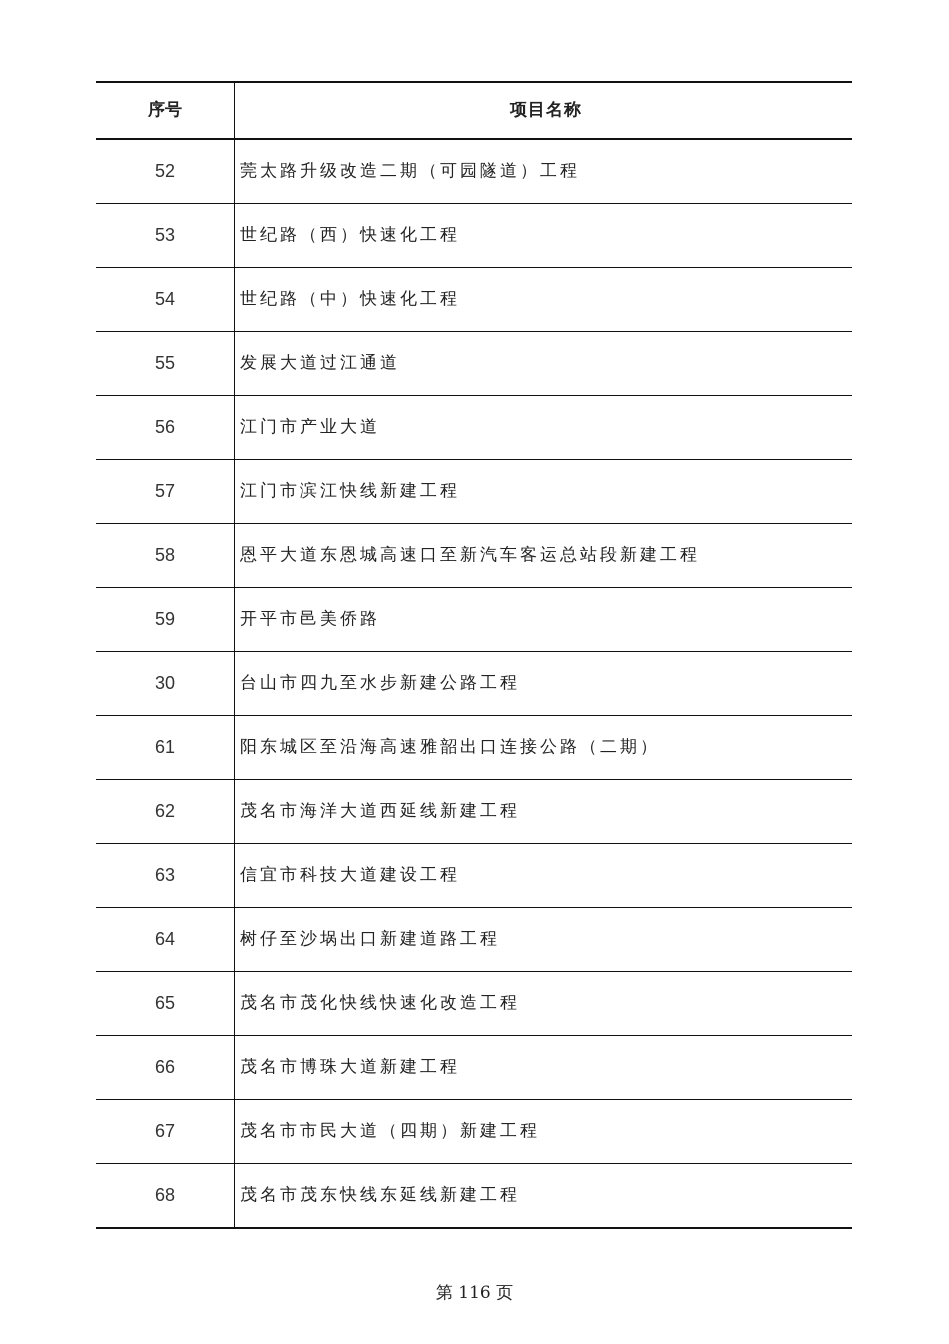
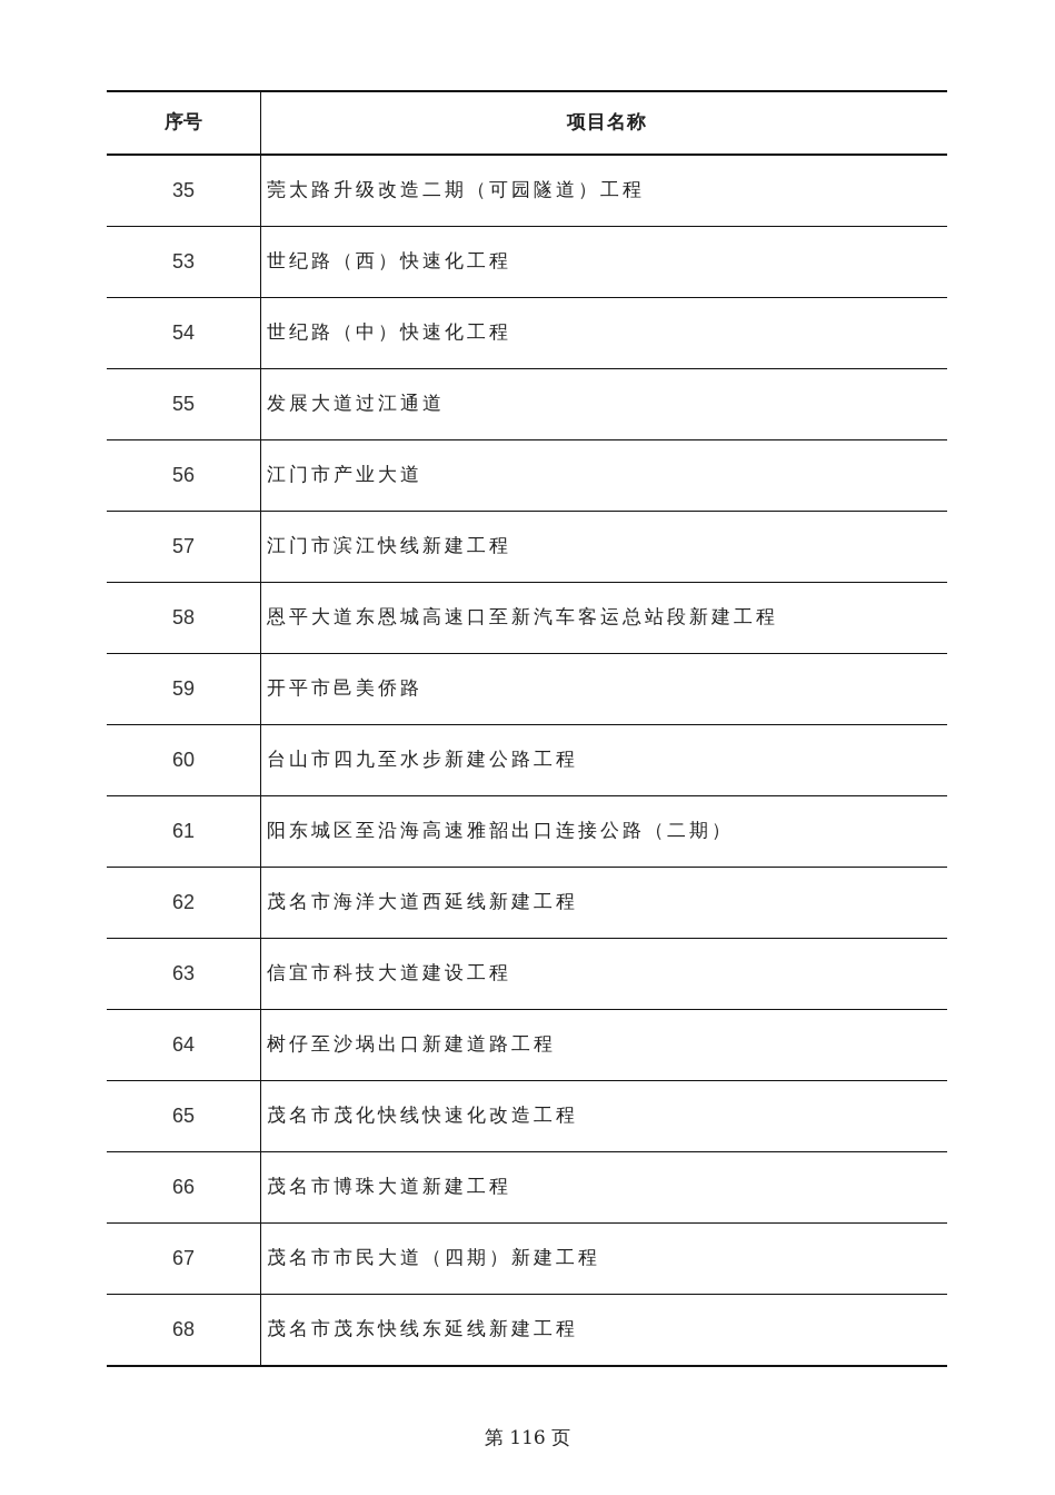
  序号	项目名称
- 52	莞太路升级改造二期（可园隧道）工程
+ 35	莞太路升级改造二期（可园隧道）工程
  53	世纪路（西）快速化工程
  54	世纪路（中）快速化工程
  55	发展大道过江通道
  56	江门市产业大道
  57	江门市滨江快线新建工程
  58	恩平大道东恩城高速口至新汽车客运总站段新建工程
  59	开平市邑美侨路
- 30	台山市四九至水步新建公路工程
+ 60	台山市四九至水步新建公路工程
  61	阳东城区至沿海高速雅韶出口连接公路（二期）
  62	茂名市海洋大道西延线新建工程
  63	信宜市科技大道建设工程
  64	树仔至沙埚出口新建道路工程
  65	茂名市茂化快线快速化改造工程
  66	茂名市博珠大道新建工程
  67	茂名市市民大道（四期）新建工程
  68	茂名市茂东快线东延线新建工程
  第 116 页
